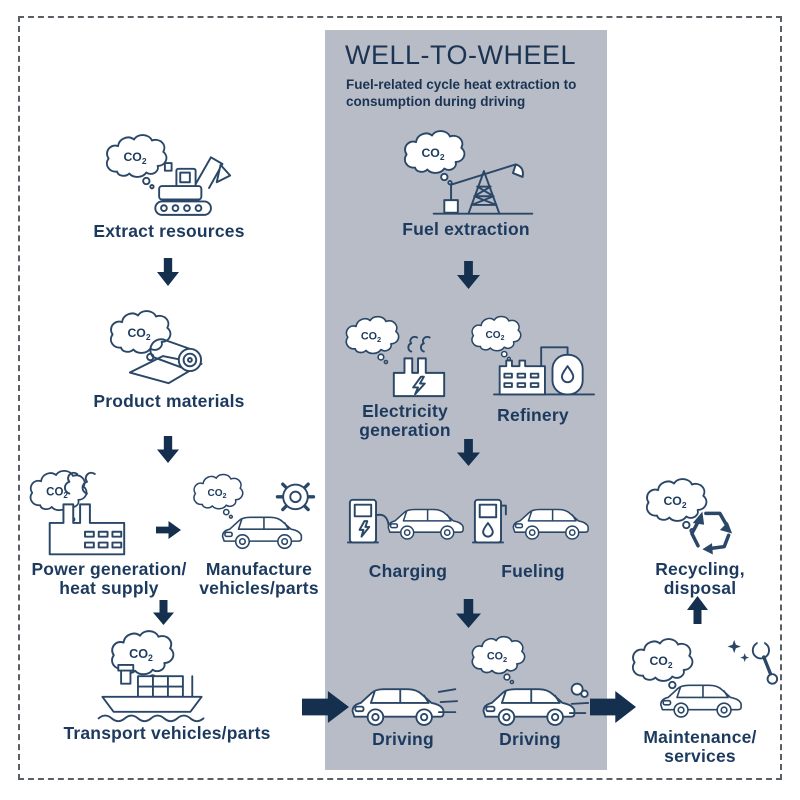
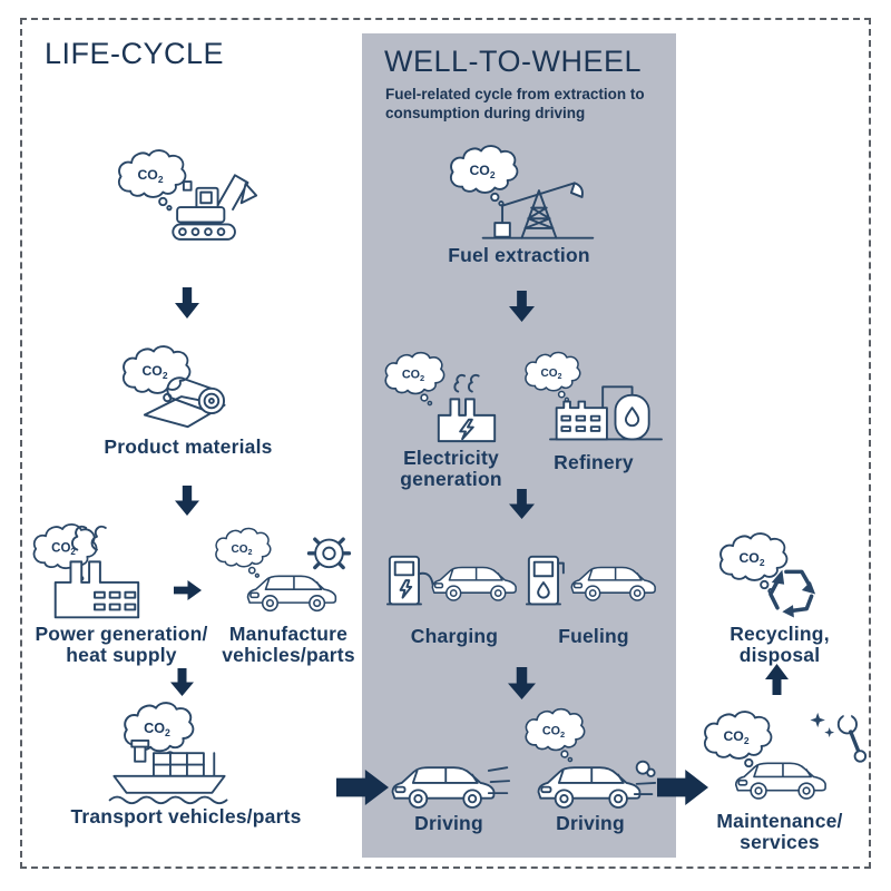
+ LIFE-CYCLE
  WELL-TO-WHEEL
- Fuel-related cycle heat extraction to
+ Fuel-related cycle from extraction to
  consumption during driving
  CO2
- Extract resources
  CO2
  Product materials
  CO2
  Power generation/
  heat supply
  Manufacture
  vehicles/parts
  CO2
  Transport vehicles/parts
  CO2
  Fuel extraction
  CO2
  Electricity
  generation
  Refinery
  Charging
  Fueling
  Driving
  CO2
  Driving
  CO2
  Recycling,
  disposal
  CO2
  Maintenance/
  services
